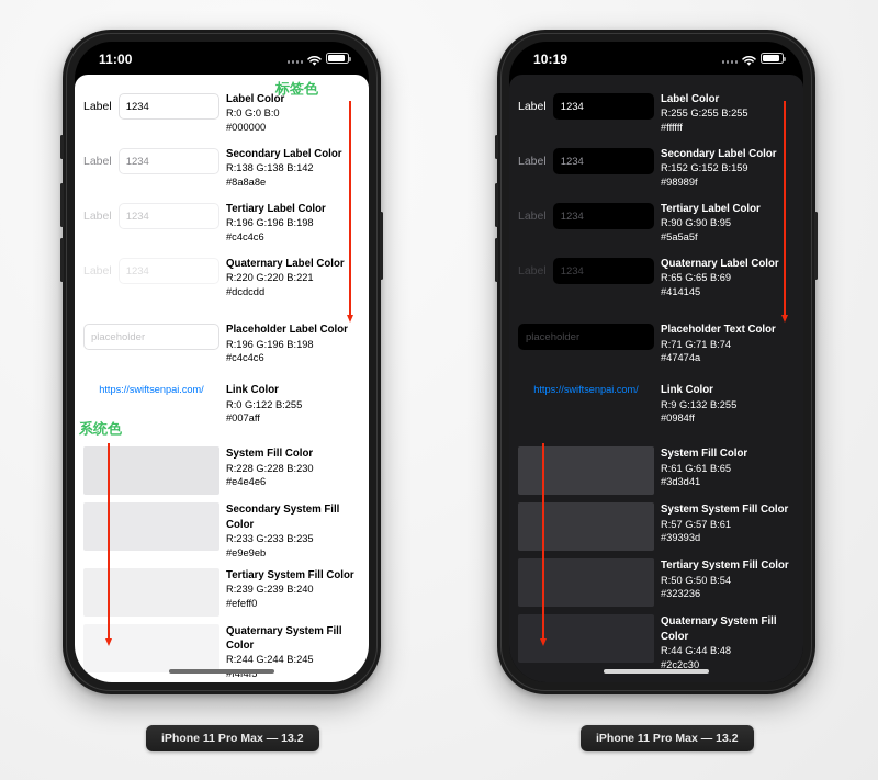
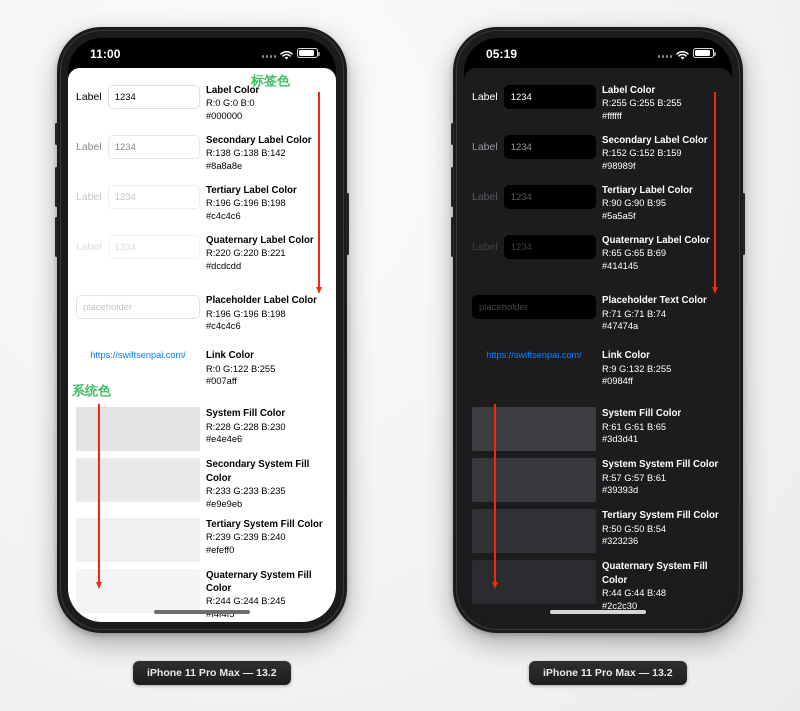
  11:00
  标签色
  Label
  1234
  Label Color
  R:0 G:0 B:0
  #000000
  Label
  1234
  Secondary Label Color
  R:138 G:138 B:142
  #8a8a8e
  Label
  1234
  Tertiary Label Color
  R:196 G:196 B:198
  #c4c4c6
  Label
  1234
  Quaternary Label Color
  R:220 G:220 B:221
  #dcdcdd
  placeholder
  Placeholder Label Color
  R:196 G:196 B:198
  #c4c4c6
  https://swiftsenpai.com/
  Link Color
  R:0 G:122 B:255
  #007aff
  系统色
  System Fill Color
  R:228 G:228 B:230
  #e4e4e6
  Secondary System Fill Color
  R:233 G:233 B:235
  #e9e9eb
  Tertiary System Fill Color
  R:239 G:239 B:240
  #efeff0
  Quaternary System Fill Color
  R:244 G:244 B:245
  #f4f4f5
- 10:19
+ 05:19
  Label
  1234
  Label Color
  R:255 G:255 B:255
  #ffffff
  Label
  1234
  Secondary Label Color
  R:152 G:152 B:159
  #98989f
  Label
  1234
  Tertiary Label Color
  R:90 G:90 B:95
  #5a5a5f
  Label
  1234
  Quaternary Label Color
  R:65 G:65 B:69
  #414145
  placeholder
  Placeholder Text Color
  R:71 G:71 B:74
  #47474a
  https://swiftsenpai.com/
  Link Color
  R:9 G:132 B:255
  #0984ff
  System Fill Color
  R:61 G:61 B:65
  #3d3d41
  System System Fill Color
  R:57 G:57 B:61
  #39393d
  Tertiary System Fill Color
  R:50 G:50 B:54
  #323236
  Quaternary System Fill Color
  R:44 G:44 B:48
  #2c2c30
  iPhone 11 Pro Max — 13.2
  iPhone 11 Pro Max — 13.2
